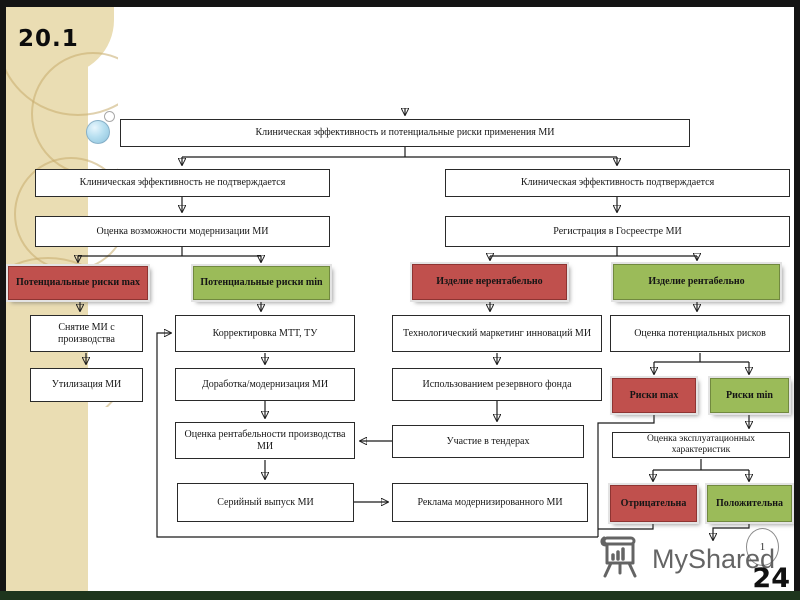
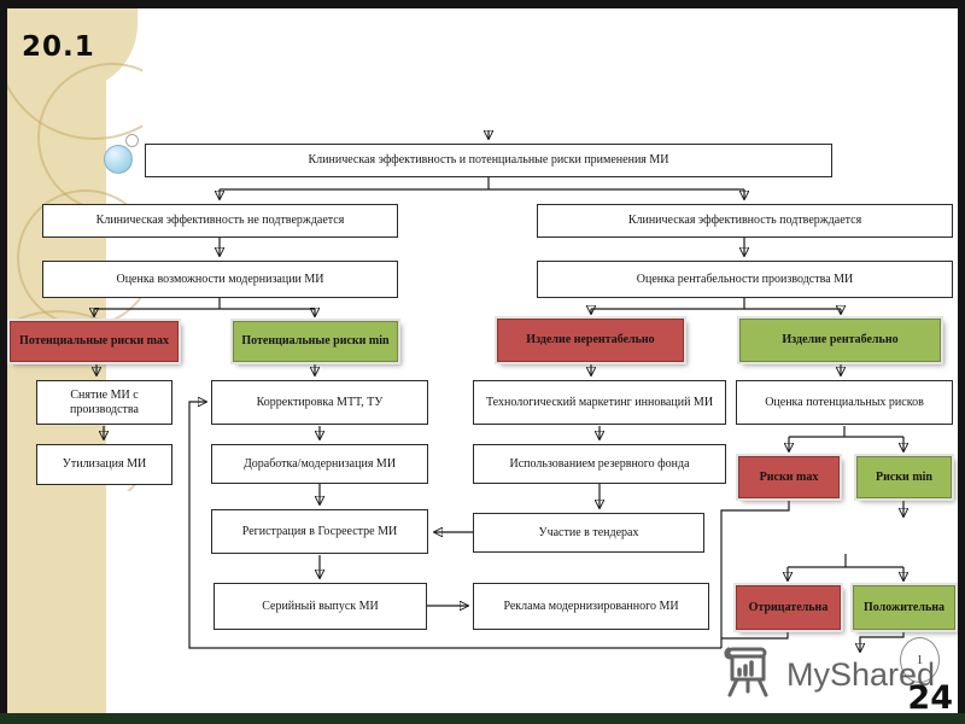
  20.1
  Клиническая эффективность и потенциальные риски применения МИ
  Клиническая эффективность не подтверждается
  Клиническая эффективность подтверждается
  Оценка возможности модернизации МИ
- Регистрация в Госреестре МИ
+ Оценка рентабельности производства МИ
  Потенциальные риски max
  Потенциальные риски min
  Изделие нерентабельно
  Изделие рентабельно
  Снятие МИ с производства
  Корректировка МТТ, ТУ
  Технологический маркетинг инноваций МИ
  Оценка потенциальных рисков
  Утилизация МИ
  Доработка/модернизация МИ
  Использованием резервного фонда
  Риски max
  Риски min
- Оценка рентабельности производства МИ
+ Регистрация в Госреестре МИ
  Участие в тендерах
- Оценка эксплуатационных характеристик
  Серийный выпуск МИ
  Реклама модернизированного МИ
  Отрицательна
  Положительна
  1
  MyShared
  24
